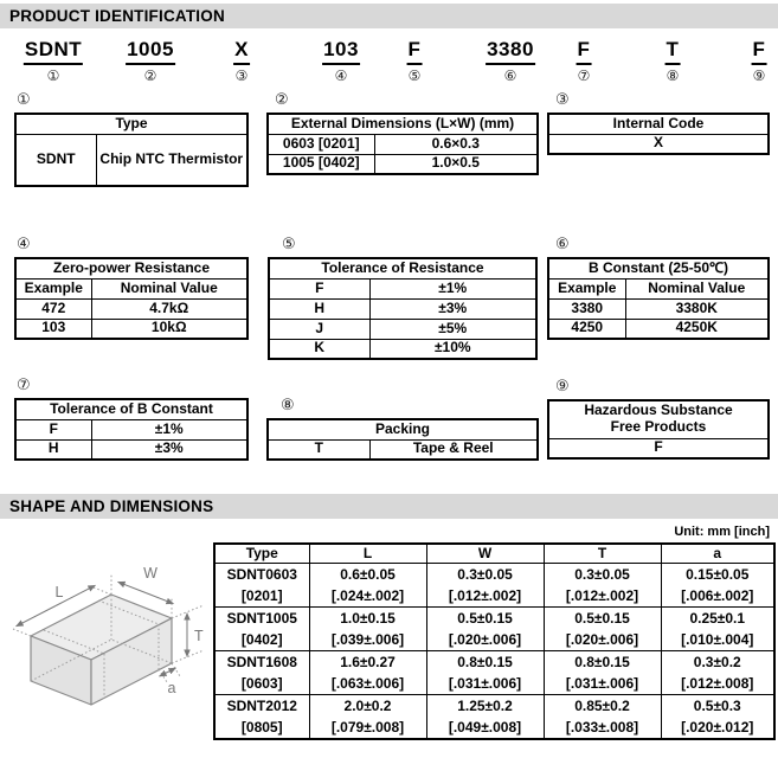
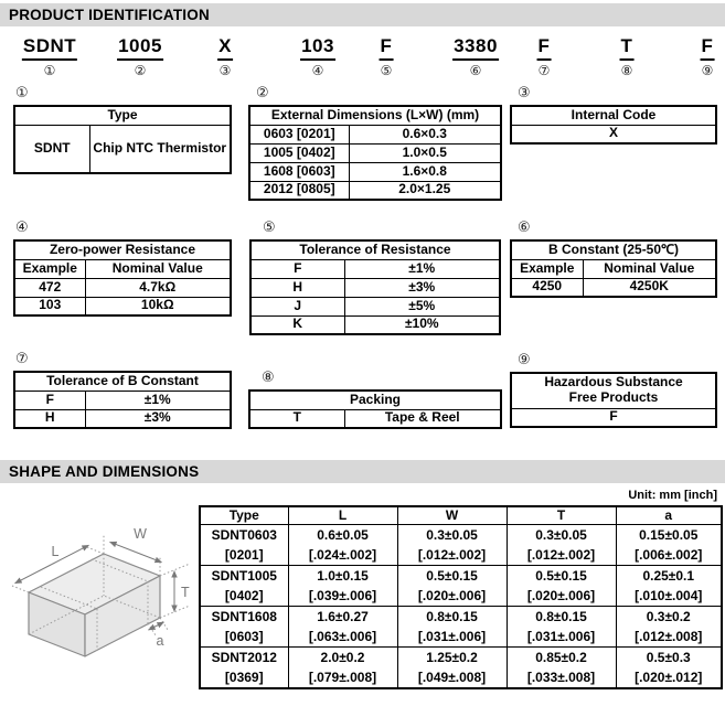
  PRODUCT IDENTIFICATION
  SDNT
  ①
  1005
  ②
  X
  ③
  103
  ④
  F
  ⑤
  3380
  ⑥
  F
  ⑦
  T
  ⑧
  F
  ⑨
  ①
  Type
  SDNT	Chip NTC Thermistor
  ②
  External Dimensions (L×W) (mm)
  0603 [0201]	0.6×0.3
  1005 [0402]	1.0×0.5
+ 1608 [0603]	1.6×0.8
+ 2012 [0805]	2.0×1.25
  ③
  Internal Code
  X
  ④
  Zero-power Resistance
  Example	Nominal Value
  472	4.7kΩ
  103	10kΩ
  ⑤
  Tolerance of Resistance
  F	±1%
  H	±3%
  J	±5%
  K	±10%
  ⑥
  B Constant (25-50℃)
  Example	Nominal Value
- 3380	3380K
  4250	4250K
  ⑦
  Tolerance of B Constant
  F	±1%
  H	±3%
  ⑧
  Packing
  T	Tape & Reel
  ⑨
  Hazardous Substance Free Products
  F
  SHAPE AND DIMENSIONS
  Unit: mm [inch]
  L
  W
  T
  a
  Type	L	W	T	a
  SDNT0603[0201]	0.6±0.05[.024±.002]	0.3±0.05[.012±.002]	0.3±0.05[.012±.002]	0.15±0.05[.006±.002]
  SDNT1005[0402]	1.0±0.15[.039±.006]	0.5±0.15[.020±.006]	0.5±0.15[.020±.006]	0.25±0.1[.010±.004]
  SDNT1608[0603]	1.6±0.27[.063±.006]	0.8±0.15[.031±.006]	0.8±0.15[.031±.006]	0.3±0.2[.012±.008]
- SDNT2012[0805]	2.0±0.2[.079±.008]	1.25±0.2[.049±.008]	0.85±0.2[.033±.008]	0.5±0.3[.020±.012]
+ SDNT2012[0369]	2.0±0.2[.079±.008]	1.25±0.2[.049±.008]	0.85±0.2[.033±.008]	0.5±0.3[.020±.012]
